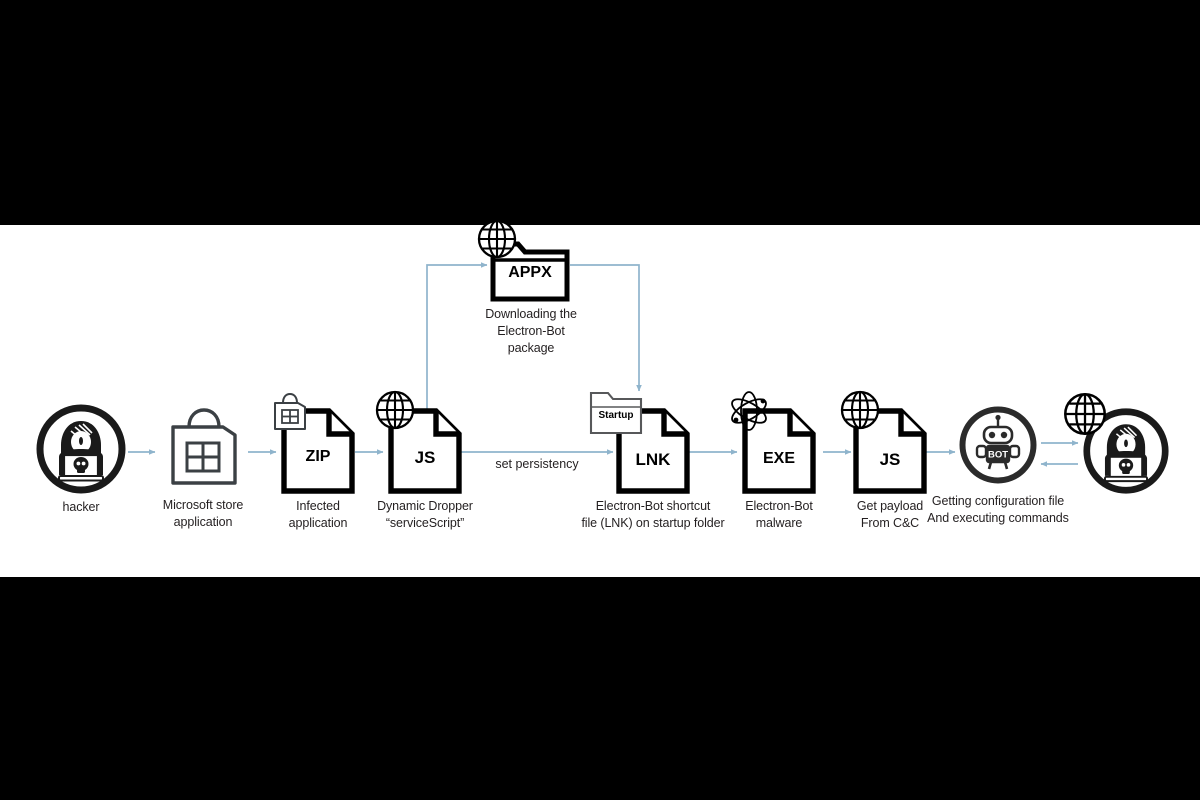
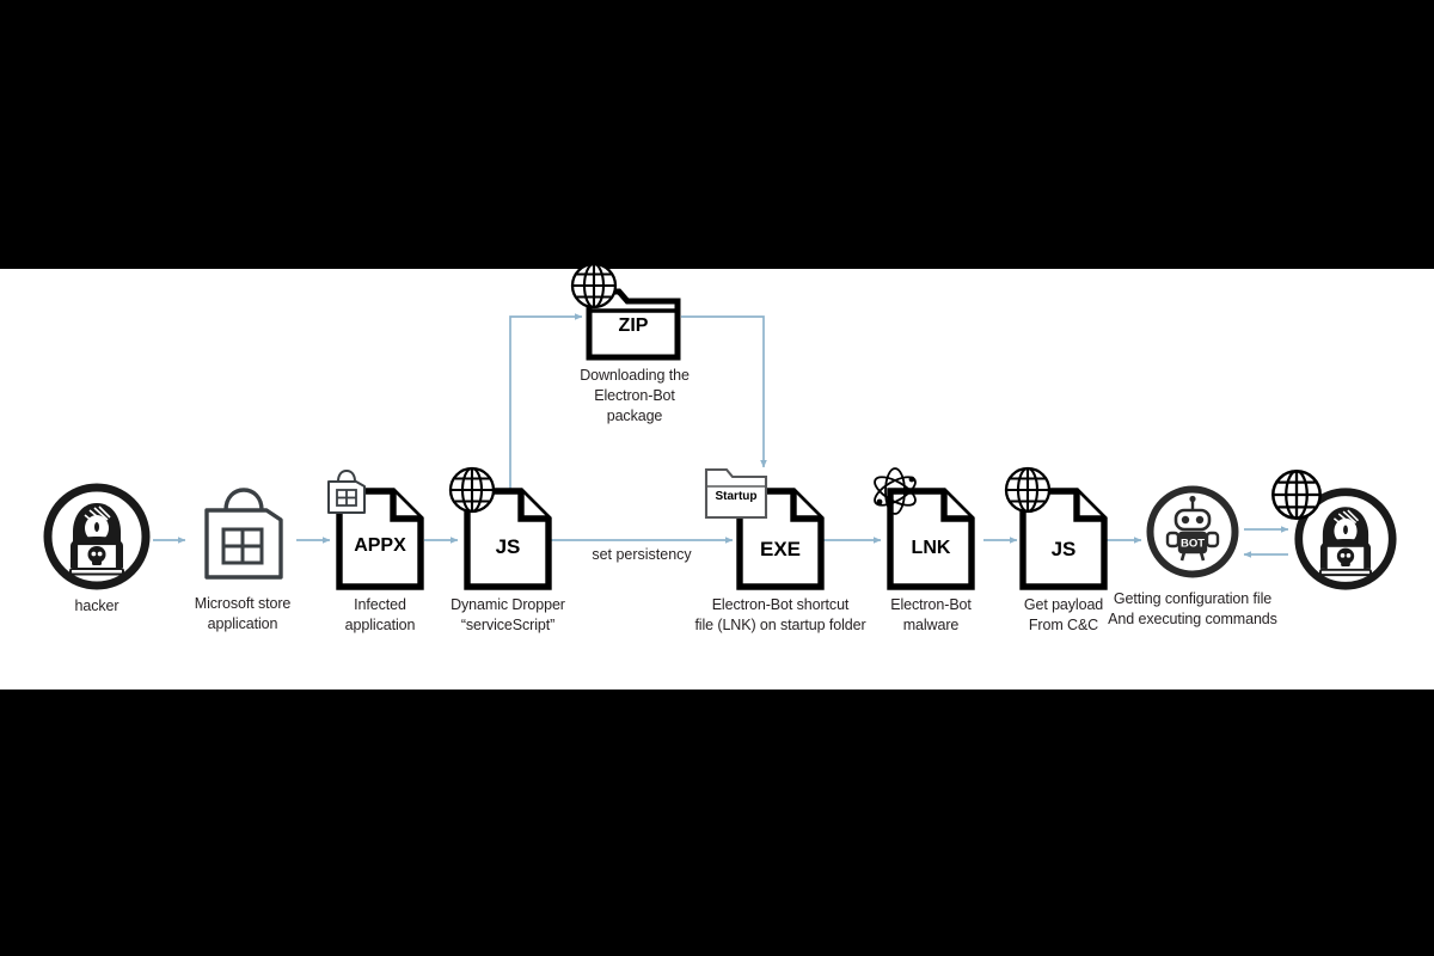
  hacker
  Microsoft store
  application
- ZIP
+ APPX
  Infected
  application
  JS
  Dynamic Dropper
  “serviceScript”
- APPX
+ ZIP
  Downloading the
  Electron-Bot
  package
- LNK
+ EXE
  Startup
  Electron-Bot shortcut
  file (LNK) on startup folder
- EXE
+ LNK
  Electron-Bot
  malware
  JS
  Get payload
  From C&C
  BOT
  Getting configuration file
  And executing commands
  set persistency
